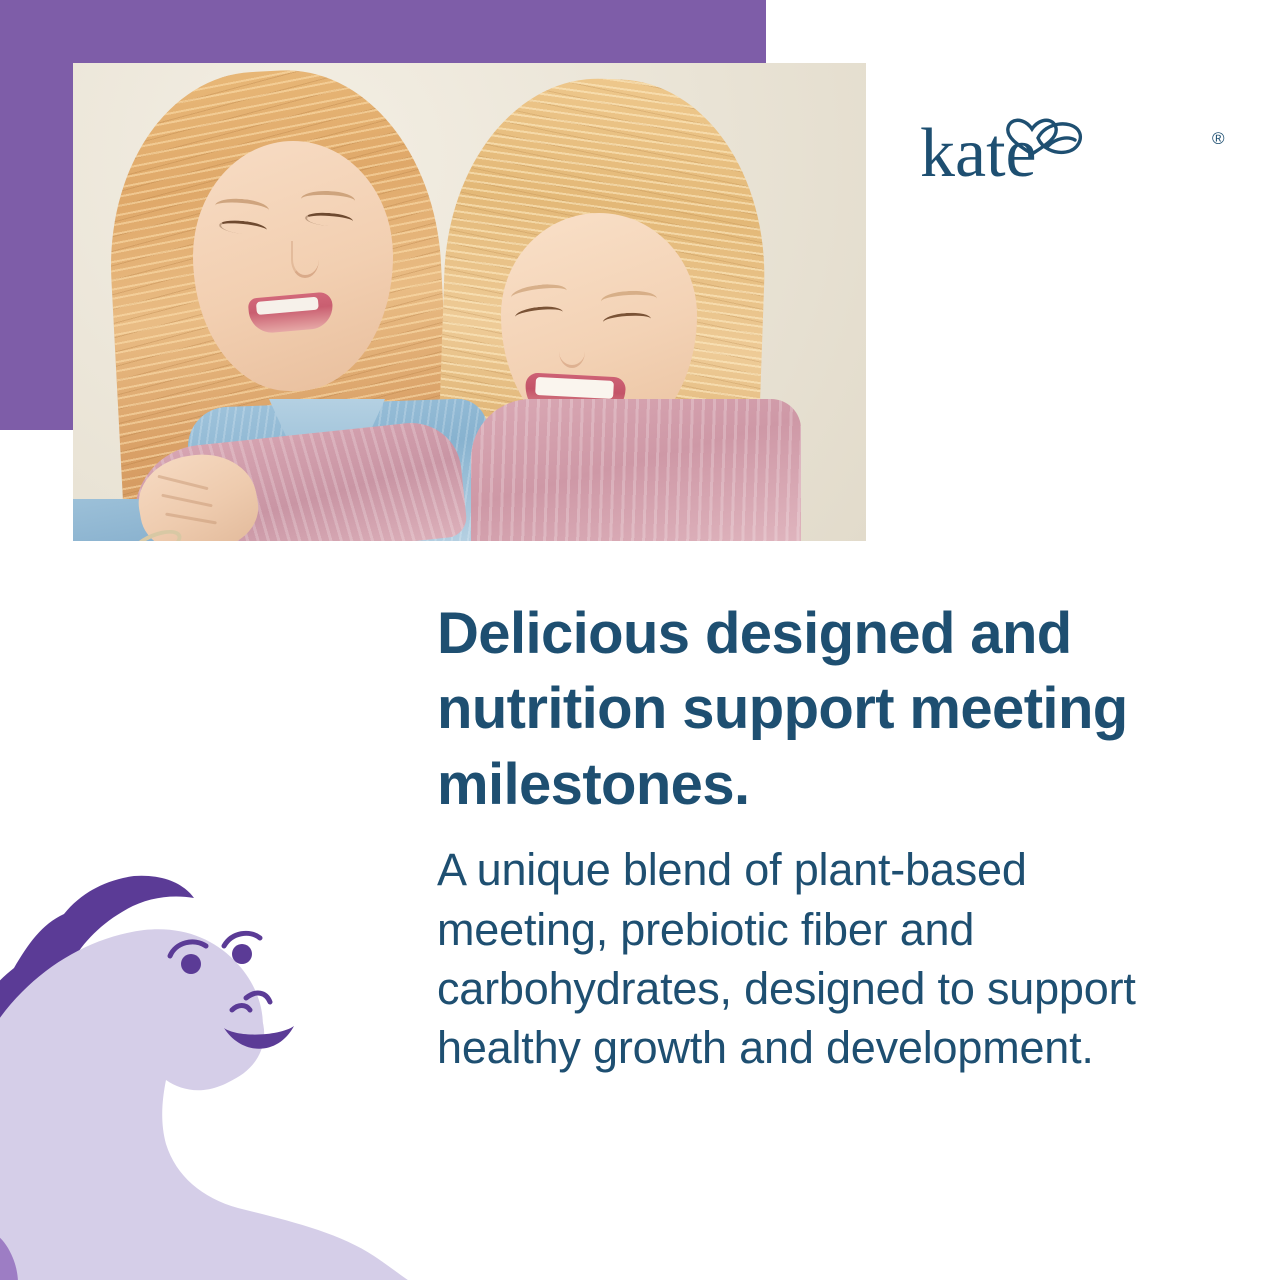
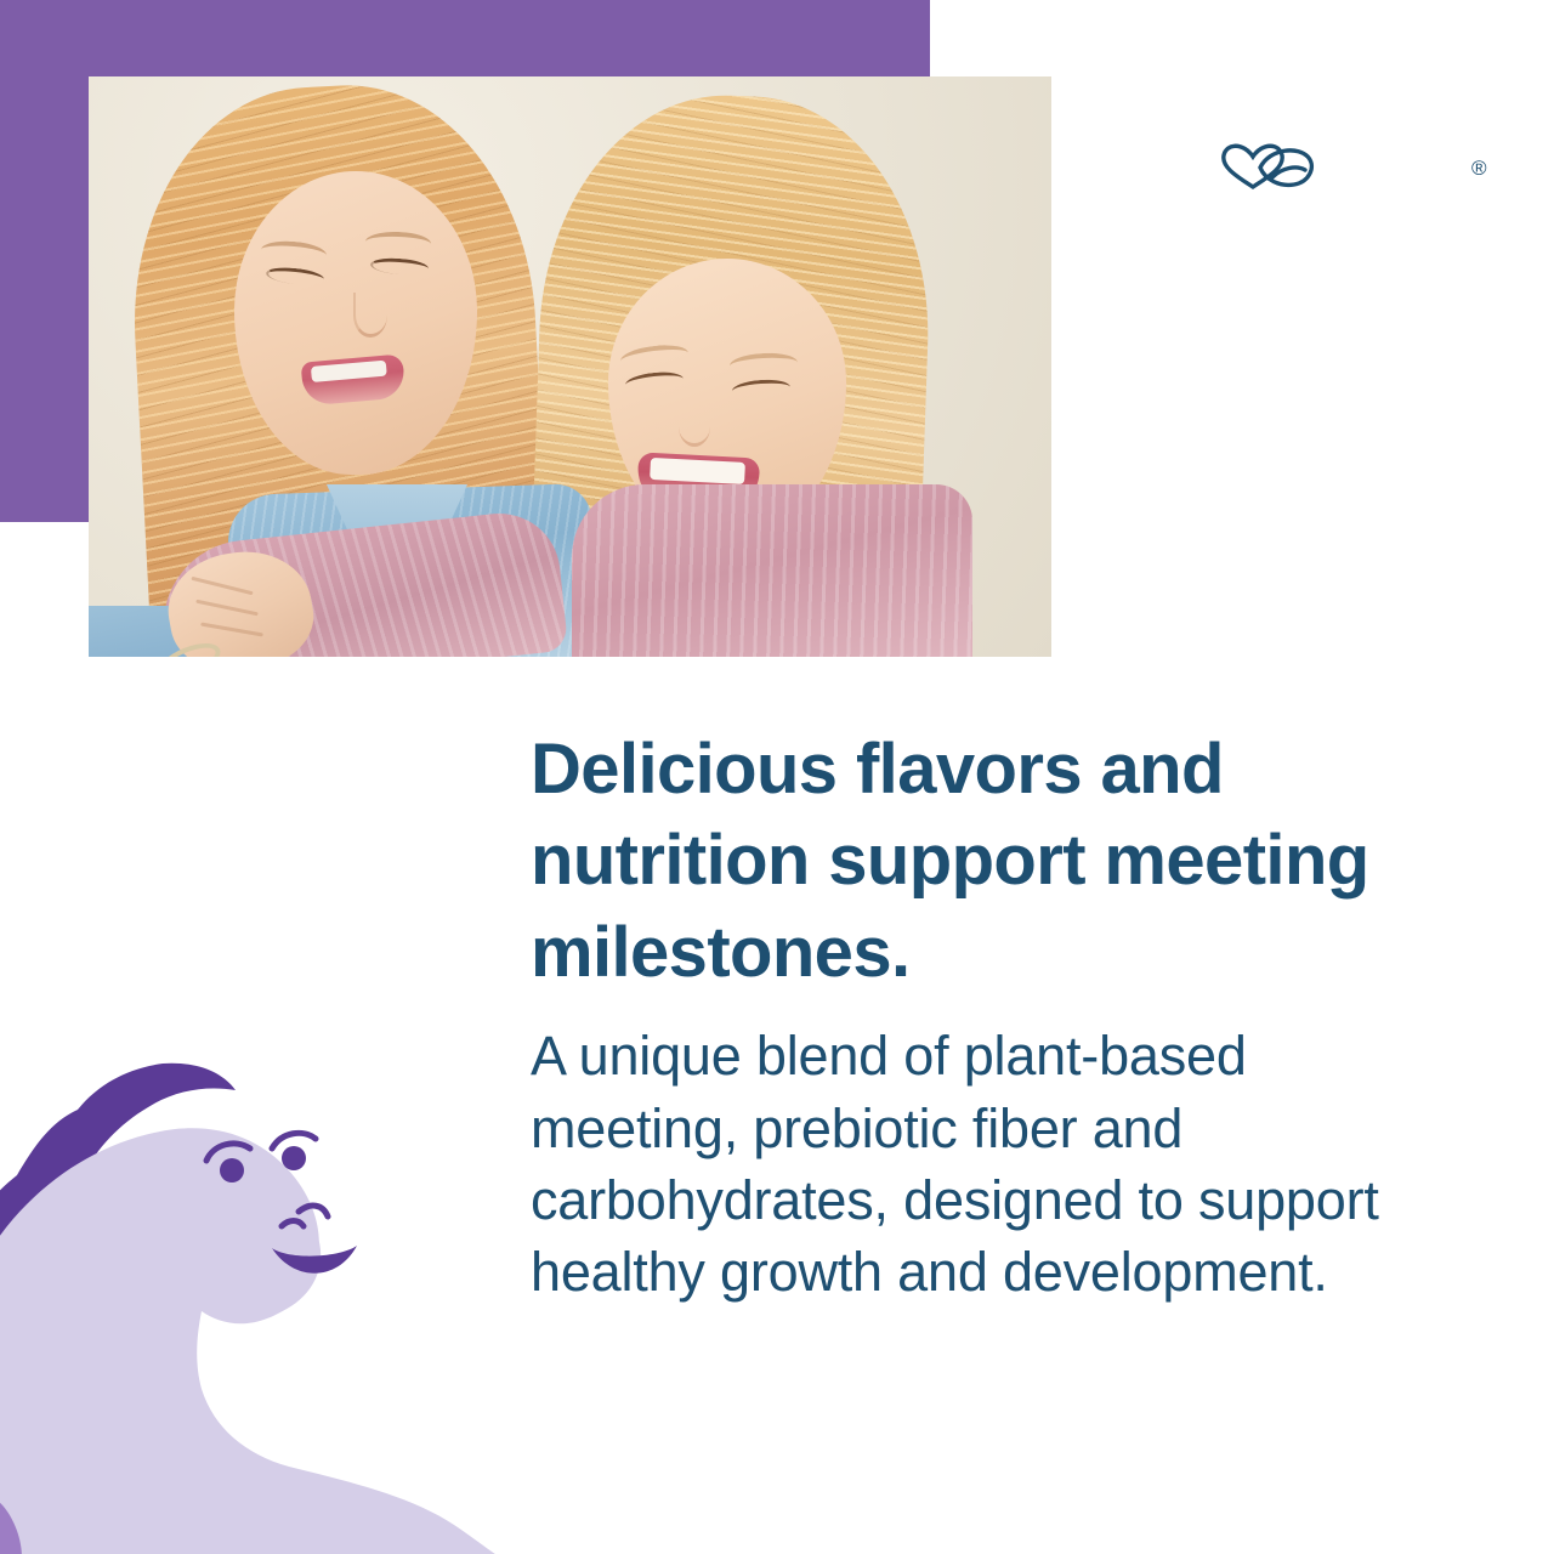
- kate
  ®
- Delicious designed and nutrition support meeting milestones.
+ Delicious flavors and nutrition support meeting milestones.
  A unique blend of plant-based meeting, prebiotic fiber and carbohydrates, designed to support healthy growth and development.
